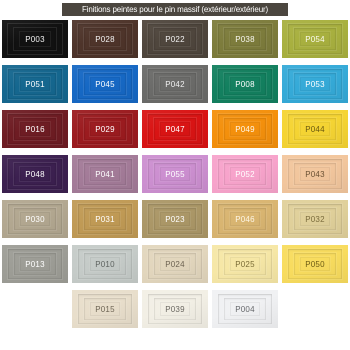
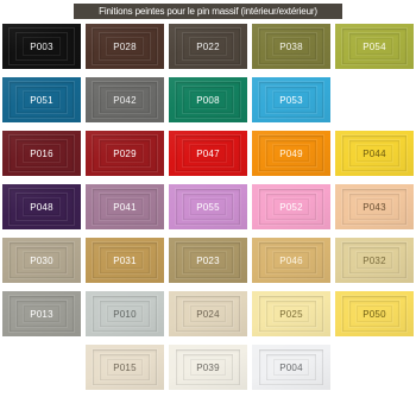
- Finitions peintes pour le pin massif (extérieur/extérieur)
+ Finitions peintes pour le pin massif (intérieur/extérieur)
  P003
  P028
  P022
  P038
  P054
  P051
- P045
  P042
  P008
  P053
  P016
  P029
  P047
  P049
  P044
  P048
  P041
  P055
  P052
  P043
  P030
  P031
  P023
  P046
  P032
  P013
  P010
  P024
  P025
  P050
  P015
  P039
  P004
